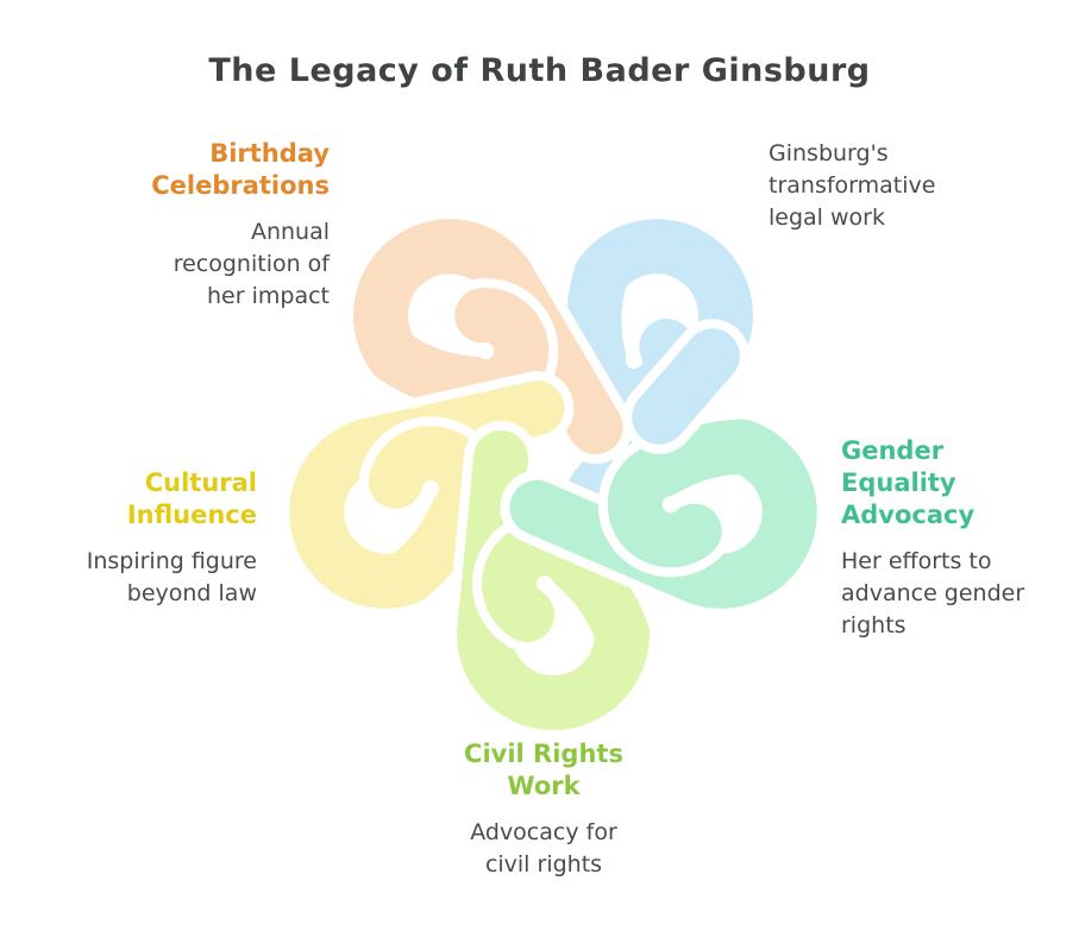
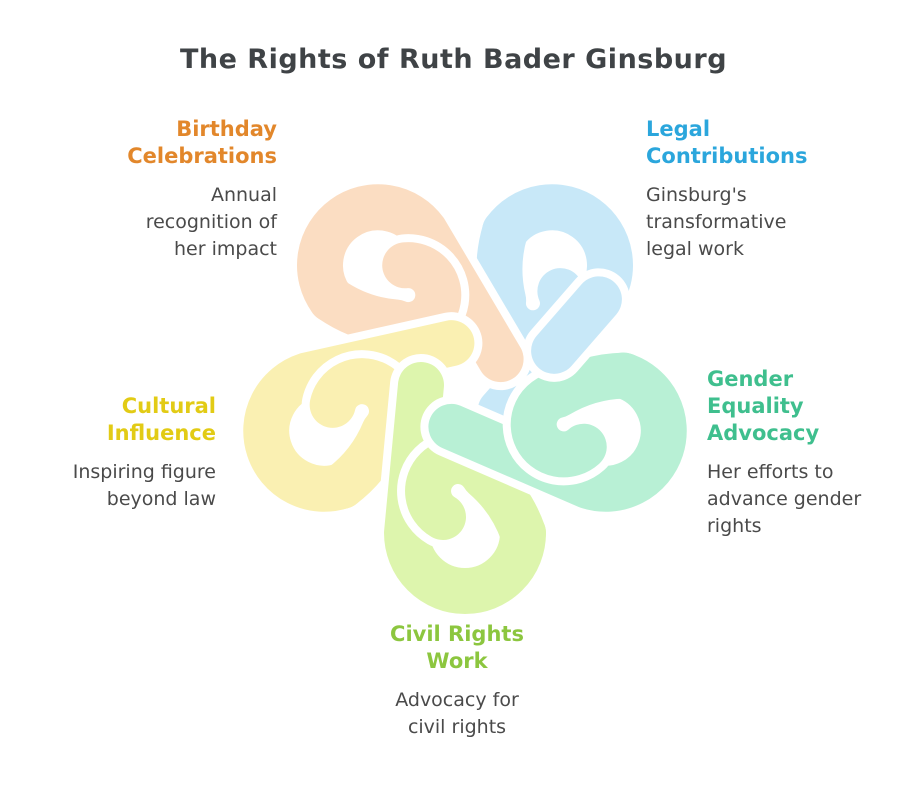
- The Legacy of Ruth Bader Ginsburg
+ The Rights of Ruth Bader Ginsburg
  Birthday
  Celebrations
  Annual
  recognition of
  her impact
+ Legal
+ Contributions
  Ginsburg's
  transformative
  legal work
  Gender
  Equality
  Advocacy
  Her efforts to
  advance gender
  rights
  Civil Rights
  Work
  Advocacy for
  civil rights
  Cultural
  Influence
  Inspiring figure
  beyond law
